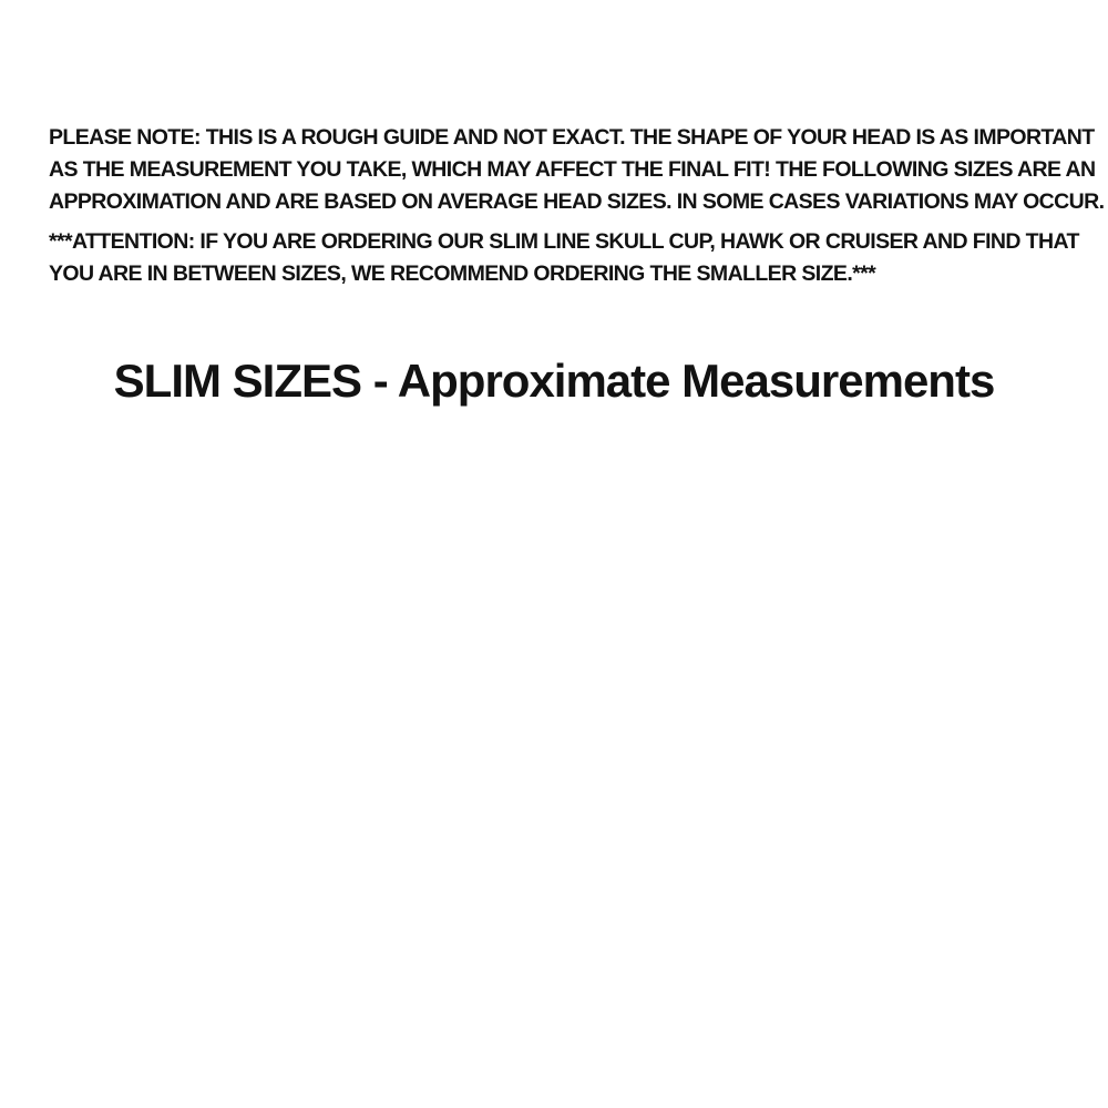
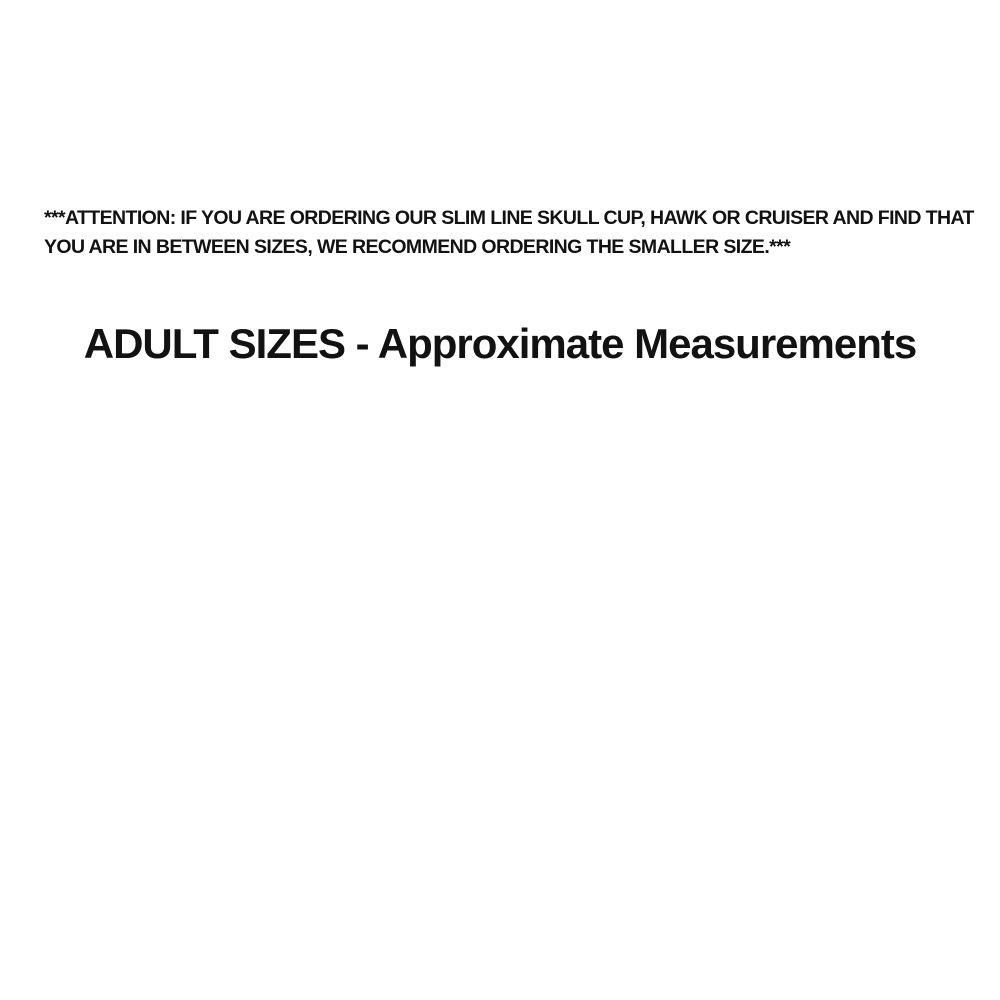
- PLEASE NOTE: THIS IS A ROUGH GUIDE AND NOT EXACT. THE SHAPE OF YOUR HEAD IS AS IMPORTANT
- AS THE MEASUREMENT YOU TAKE, WHICH MAY AFFECT THE FINAL FIT! THE FOLLOWING SIZES ARE AN
- APPROXIMATION AND ARE BASED ON AVERAGE HEAD SIZES. IN SOME CASES VARIATIONS MAY OCCUR.
  ***ATTENTION: IF YOU ARE ORDERING OUR SLIM LINE SKULL CUP, HAWK OR CRUISER AND FIND THAT
  YOU ARE IN BETWEEN SIZES, WE RECOMMEND ORDERING THE SMALLER SIZE.***
- SLIM SIZES - Approximate Measurements
+ ADULT SIZES - Approximate Measurements
